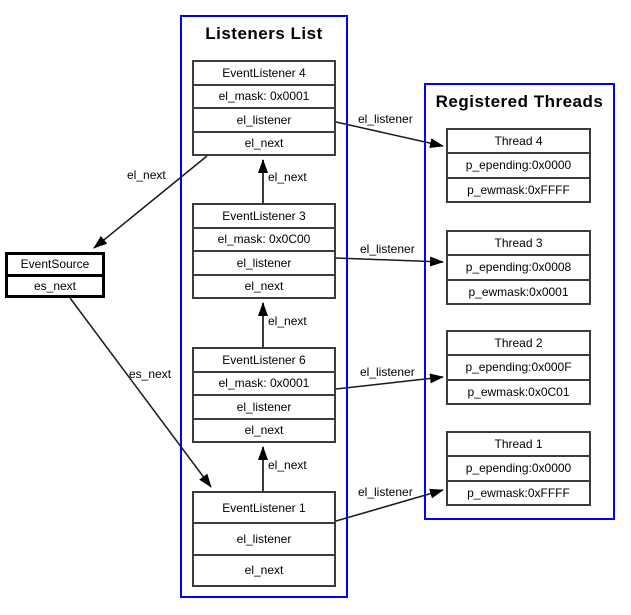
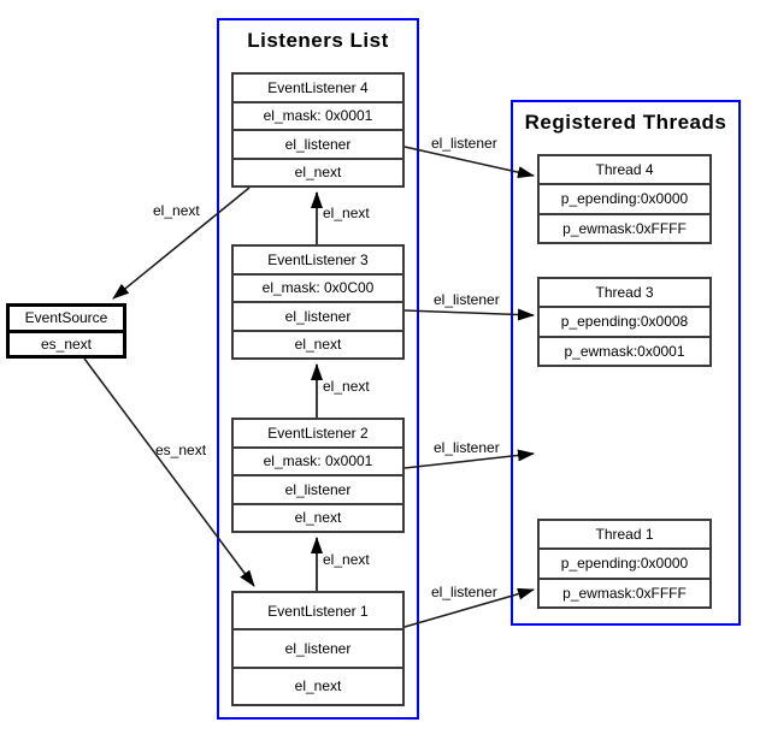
  Listeners List
  Registered Threads
  EventSource
  es_next
  EventListener 4
  el_mask: 0x0001
  el_listener
  el_next
  EventListener 3
  el_mask: 0x0C00
  el_listener
  el_next
- EventListener 6
+ EventListener 2
  el_mask: 0x0001
  el_listener
  el_next
  EventListener 1
  el_listener
  el_next
  Thread 4
  p_epending:0x0000
  p_ewmask:0xFFFF
  Thread 3
  p_epending:0x0008
  p_ewmask:0x0001
- Thread 2
- p_epending:0x000F
- p_ewmask:0x0C01
  Thread 1
  p_epending:0x0000
  p_ewmask:0xFFFF
  el_next
  el_next
  el_next
  el_next
  es_next
  el_listener
  el_listener
  el_listener
  el_listener
